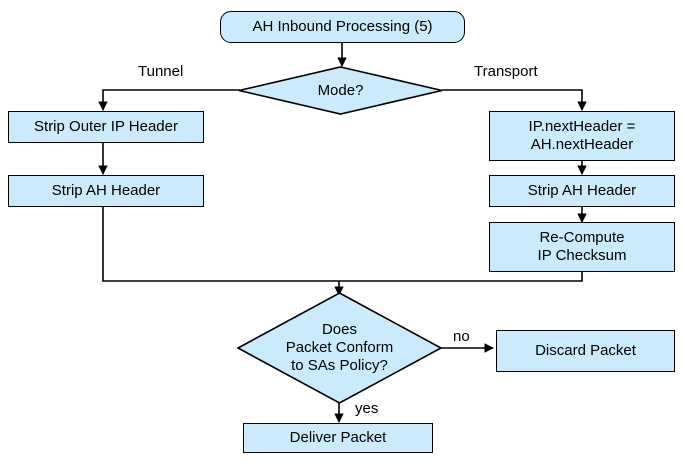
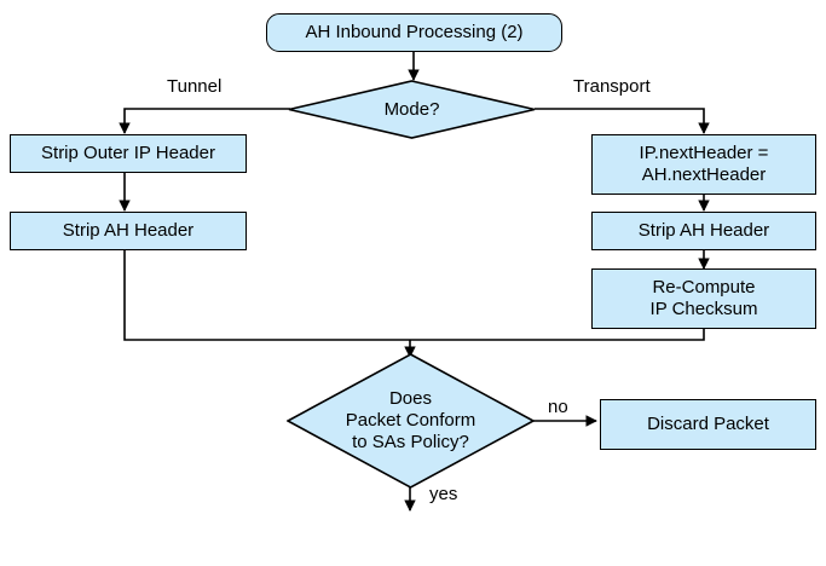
- AH Inbound Processing (5)
+ AH Inbound Processing (2)
  Mode?
  Strip Outer IP Header
  Strip AH Header
  IP.nextHeader =
  AH.nextHeader
  Strip AH Header
  Re-Compute
  IP Checksum
  Does
  Packet Conform
  to SAs Policy?
  Discard Packet
- Deliver Packet
  Tunnel
  Transport
  no
  yes
